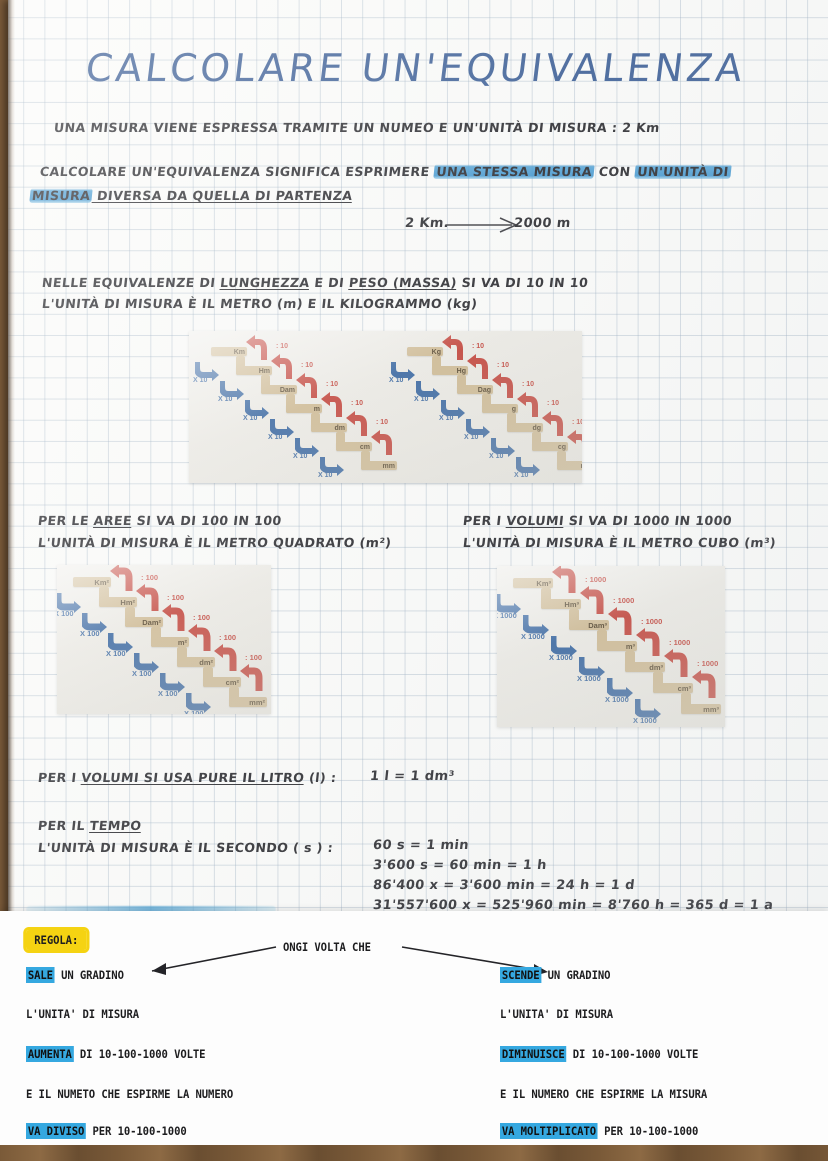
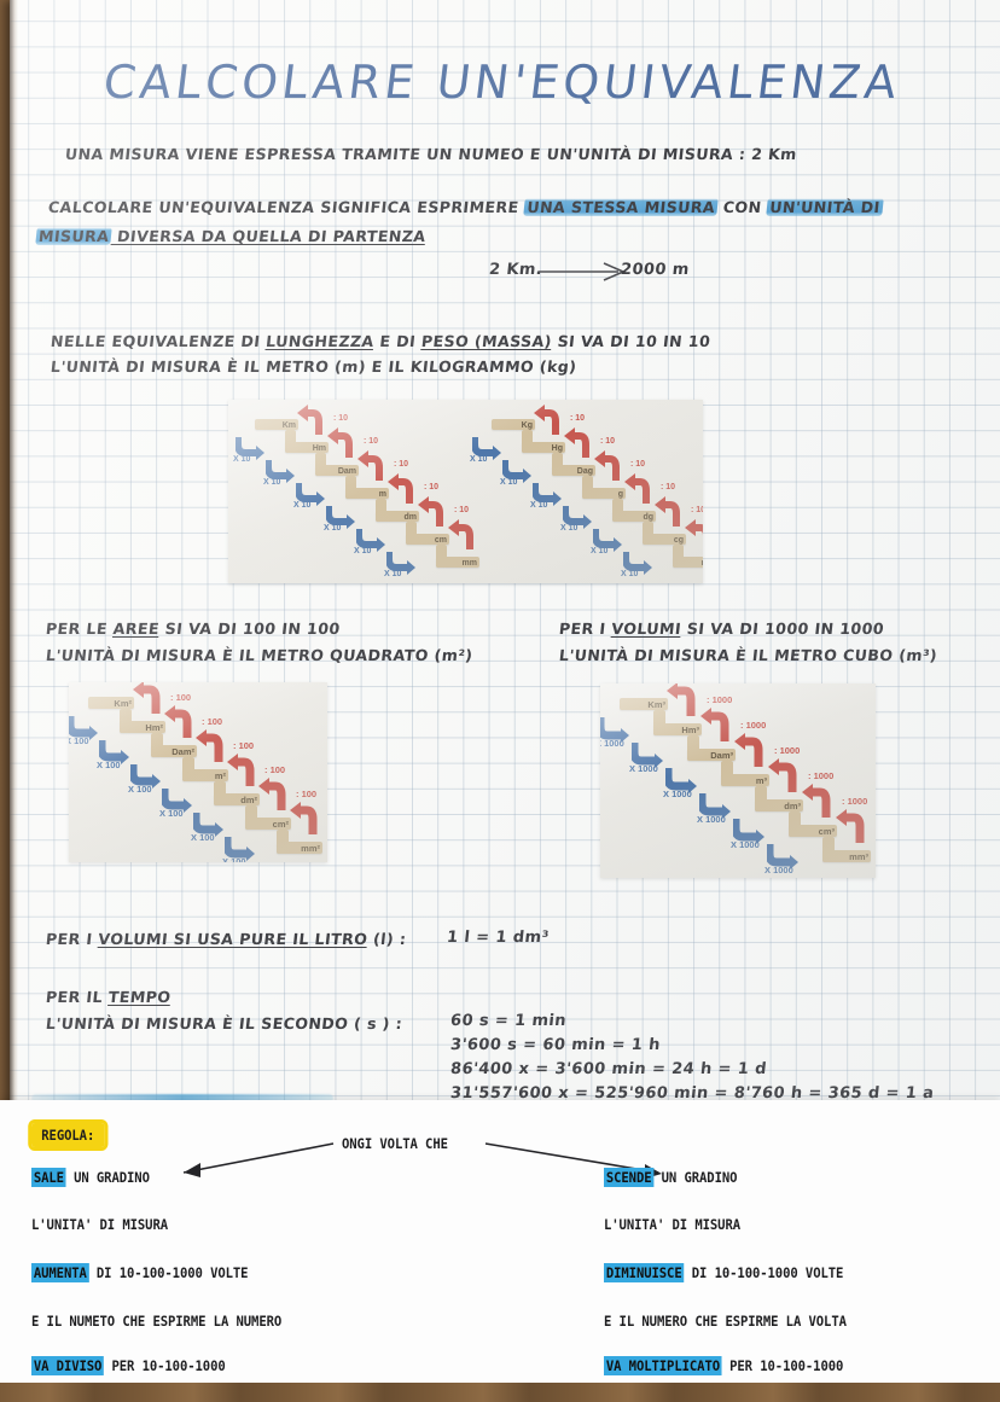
  REGOLA:
  ONGI VOLTA CHE
  SALE UN GRADINO
  L'UNITA' DI MISURA
  AUMENTA DI 10-100-1000 VOLTE
  E IL NUMETO CHE ESPIRME LA NUMERO
  VA DIVISO PER 10-100-1000
  SCENDE UN GRADINO
  L'UNITA' DI MISURA
  DIMINUISCE DI 10-100-1000 VOLTE
- E IL NUMERO CHE ESPIRME LA MISURA
+ E IL NUMERO CHE ESPIRME LA VOLTA
  VA MOLTIPLICATO PER 10-100-1000
